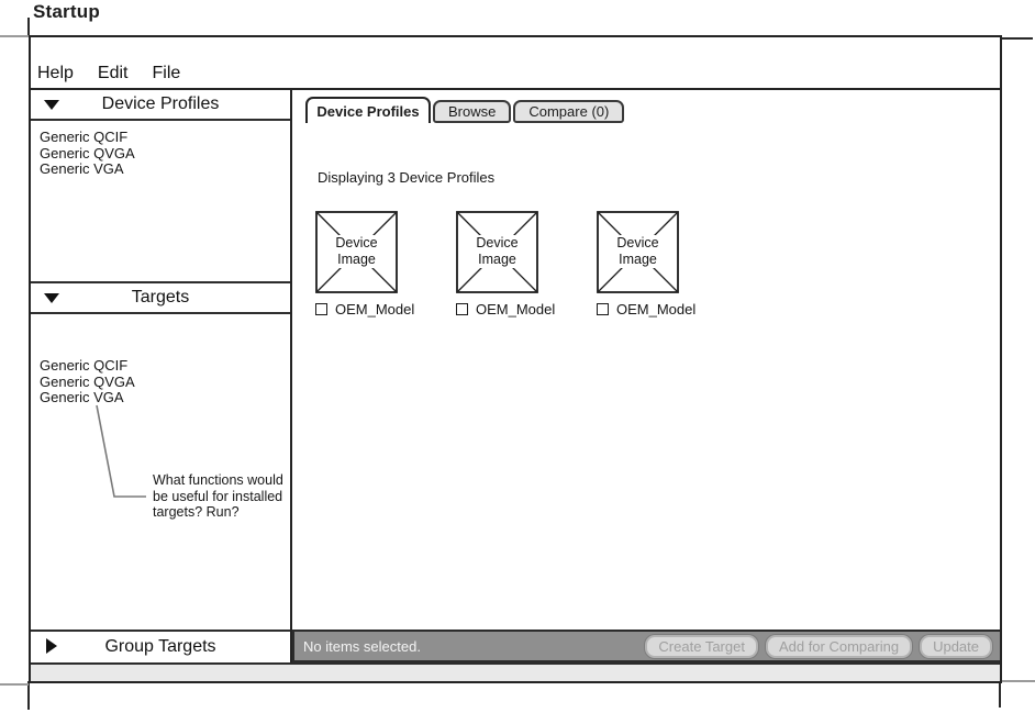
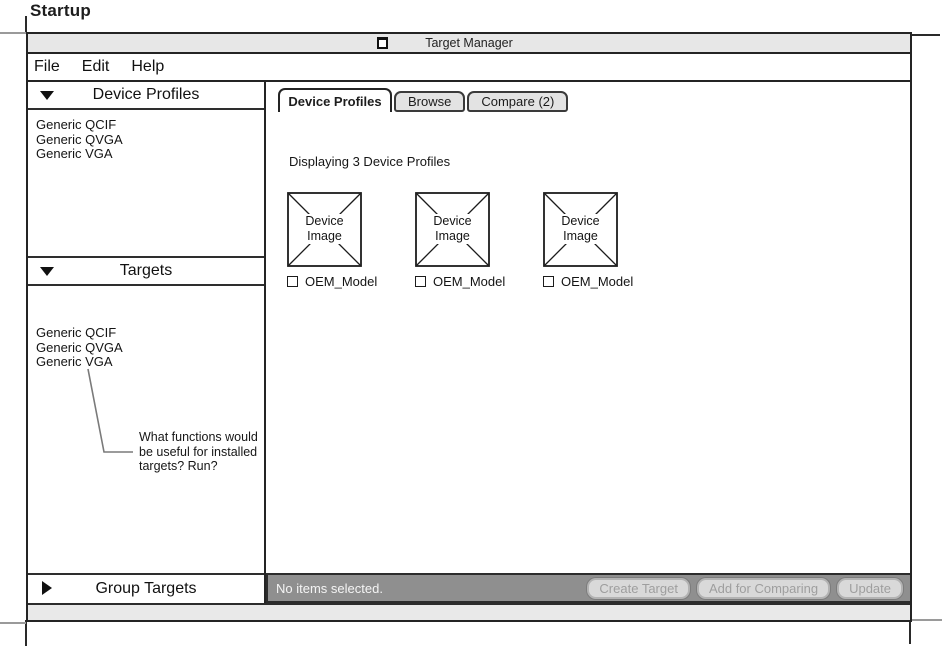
  Startup
+ Target Manager
- Help
+ File
  Edit
- File
+ Help
  Device Profiles
  Generic QCIF
  Generic QVGA
  Generic VGA
  Targets
  Generic QCIF
  Generic QVGA
  Generic VGA
  Group Targets
  Device Profiles
  Browse
- Compare (0)
+ Compare (2)
  Displaying 3 Device Profiles
  Device
  Image
  OEM_Model
  Device
  Image
  OEM_Model
  Device
  Image
  OEM_Model
  No items selected.
  Create Target
  Add for Comparing
  Update
  What functions would be useful for installed targets? Run?
